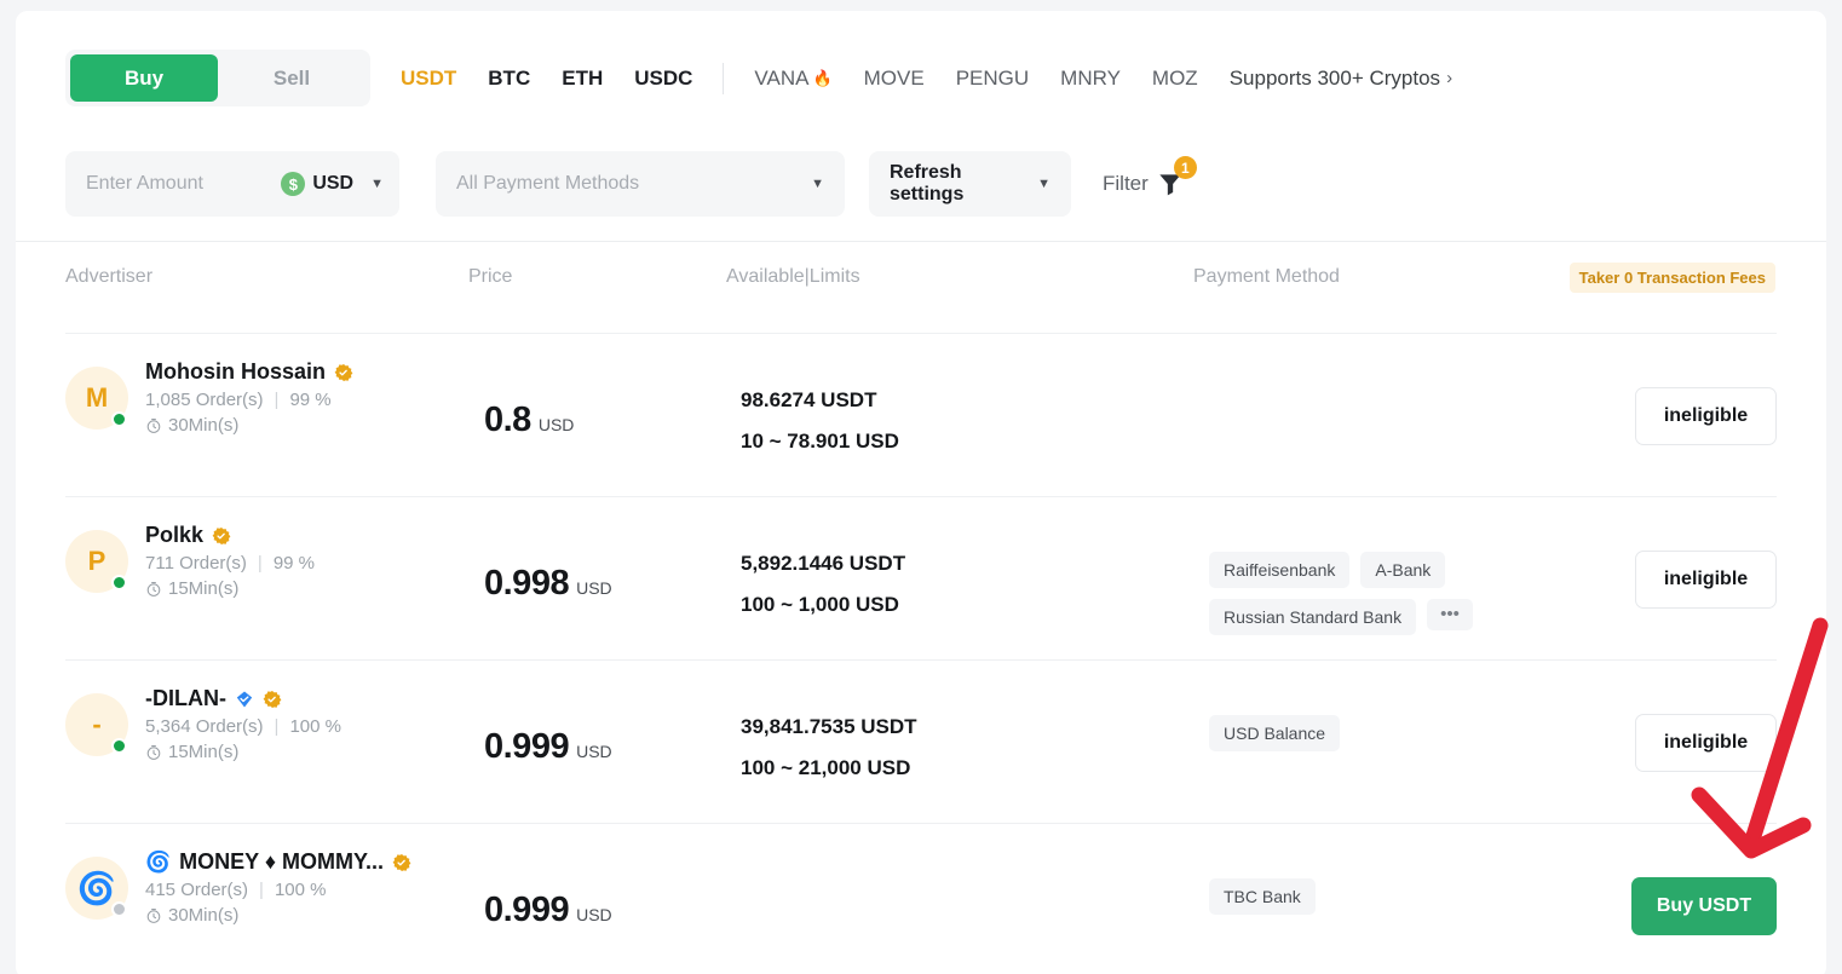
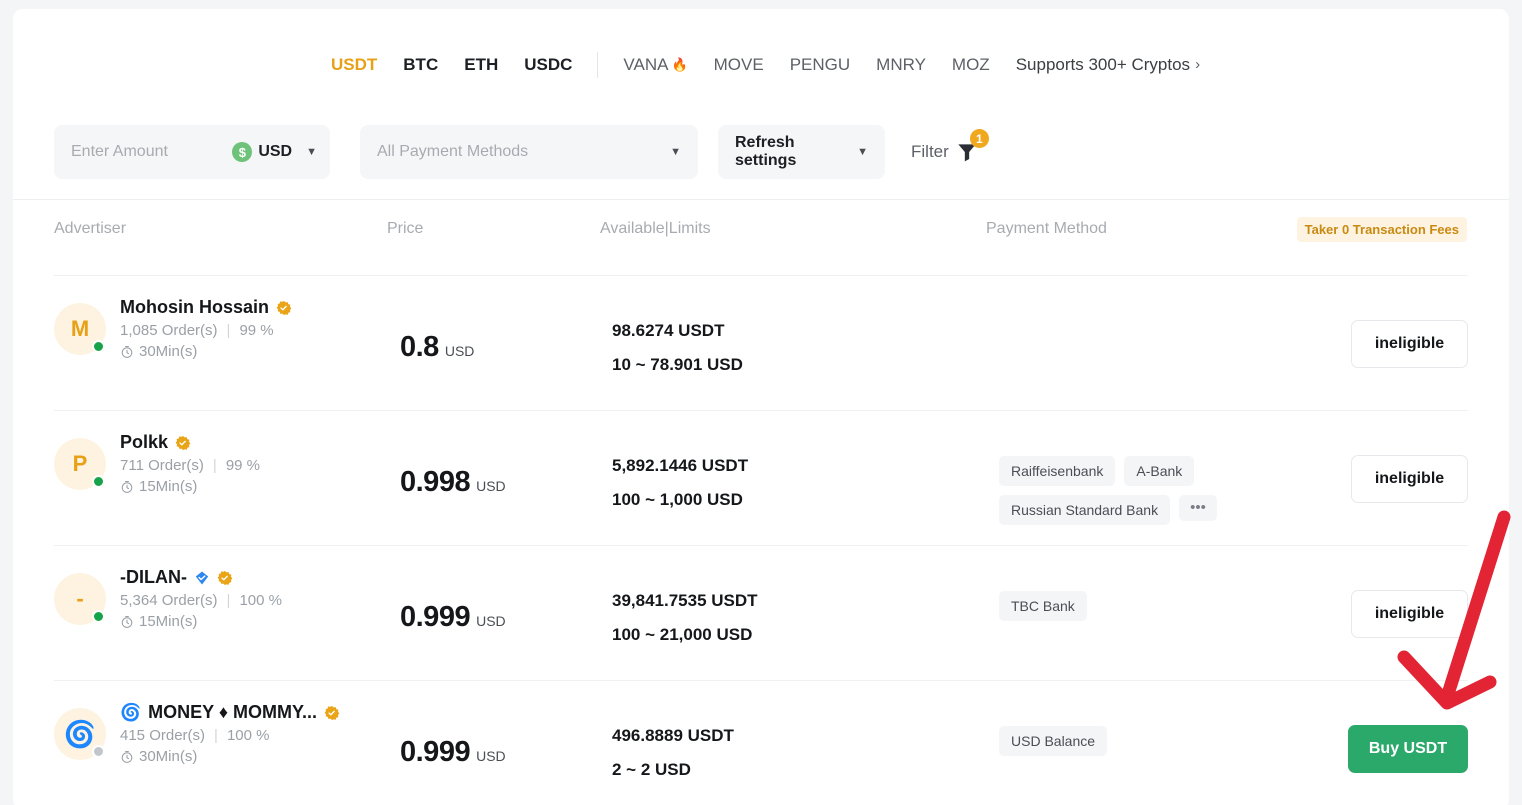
- Buy
- Sell
  USDT
  BTC
  ETH
  USDC
  VANA
  🔥
  MOVE
  PENGU
  MNRY
  MOZ
  Supports 300+ Cryptos
  ›
  Enter Amount
  $
  USD
  ▼
  All Payment Methods
  ▼
  Refresh settings
  ▼
  Filter
  1
  Advertiser
  Price
  Available|Limits
  Payment Method
  Taker 0 Transaction Fees
  M
  Mohosin Hossain
  1,085 Order(s)
  |
  99 %
  30Min(s)
  0.8
  USD
  98.6274 USDT
  10 ~ 78.901 USD
  ineligible
  P
  Polkk
  711 Order(s)
  |
  99 %
  15Min(s)
  0.998
  USD
  5,892.1446 USDT
  100 ~ 1,000 USD
  Raiffeisenbank
  A-Bank
  Russian Standard Bank
  •••
  ineligible
  -
  -DILAN-
  5,364 Order(s)
  |
  100 %
  15Min(s)
  0.999
  USD
  39,841.7535 USDT
  100 ~ 21,000 USD
- USD Balance
+ TBC Bank
  ineligible
  🌀
  🌀
  MONEY ♦ MOMMY...
  415 Order(s)
  |
  100 %
  30Min(s)
  0.999
  USD
+ 496.8889 USDT
+ 2 ~ 2 USD
- TBC Bank
+ USD Balance
  Buy USDT
